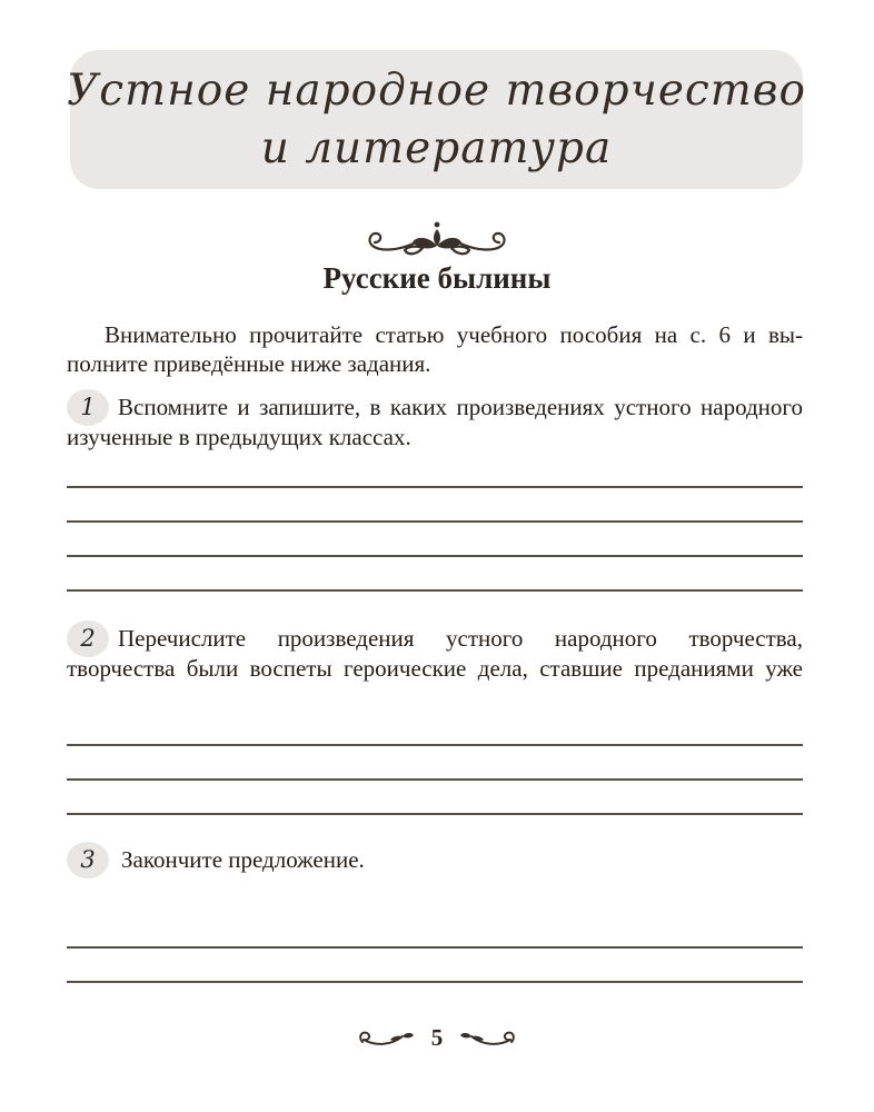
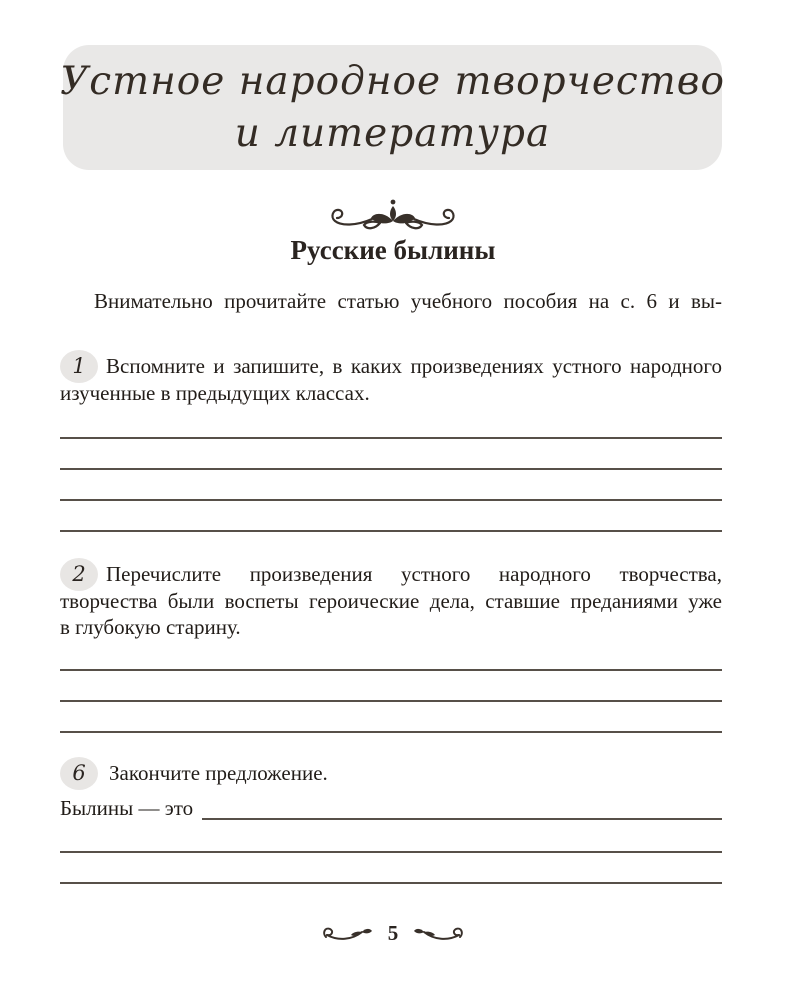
  Устное народное творчество
  и литература
  Русские былины
  Внимательно прочитайте статью учебного пособия на с. 6 и вы-
- полните приведённые ниже задания.
  1
  Вспомните и запишите, в каких произведениях устного народного
  изученные в предыдущих классах.
  2
  Перечислите произведения устного народного творчества,
  творчества были воспеты героические дела, ставшие преданиями уже
+ в глубокую старину.
- 3
+ 6
  Закончите предложение.
+ Былины — это
  5
